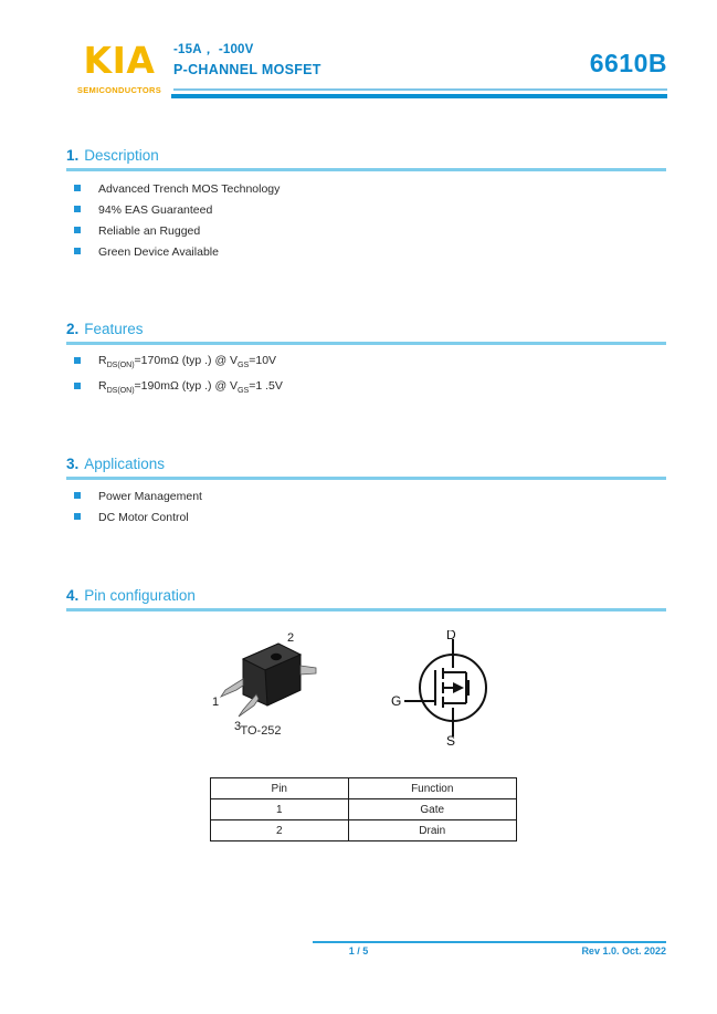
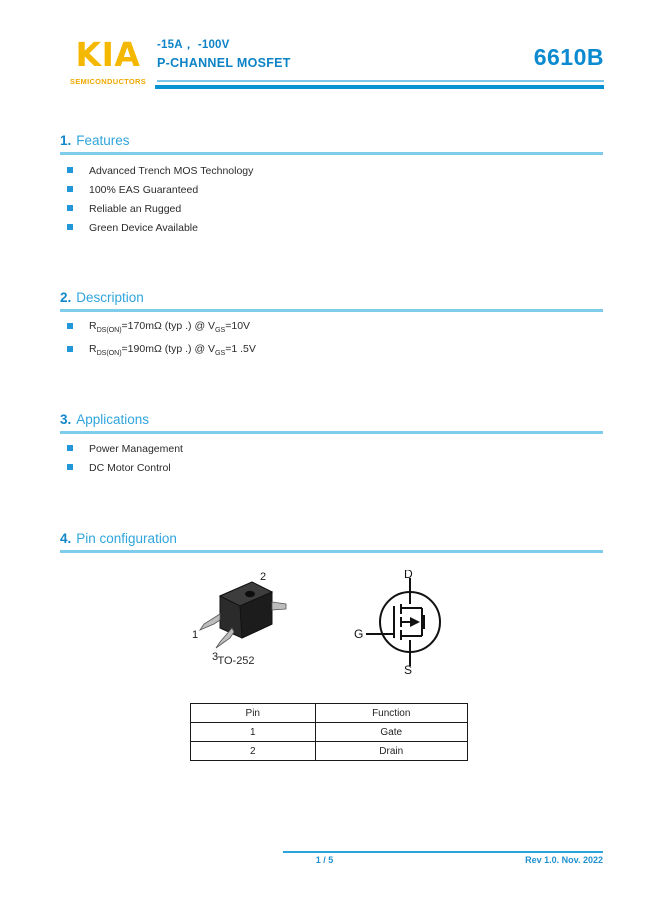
  KIA
  SEMICONDUCTORS
  -15A， -100V
  P-CHANNEL MOSFET
  6610B
- 1. Description
+ 1. Features
  Advanced Trench MOS Technology
- 94% EAS Guaranteed
+ 100% EAS Guaranteed
  Reliable an Rugged
  Green Device Available
- 2. Features
+ 2. Description
  RDS(ON)=170mΩ (typ .) @ VGS=10V
  RDS(ON)=190mΩ (typ .) @ VGS=1 .5V
  3. Applications
  Power Management
  DC Motor Control
  4. Pin configuration
  1
  2
  3
  TO-252
  D
  G
  S
  Pin	Function
  1	Gate
  2	Drain
  1 / 5
- Rev 1.0. Oct. 2022
+ Rev 1.0. Nov. 2022
